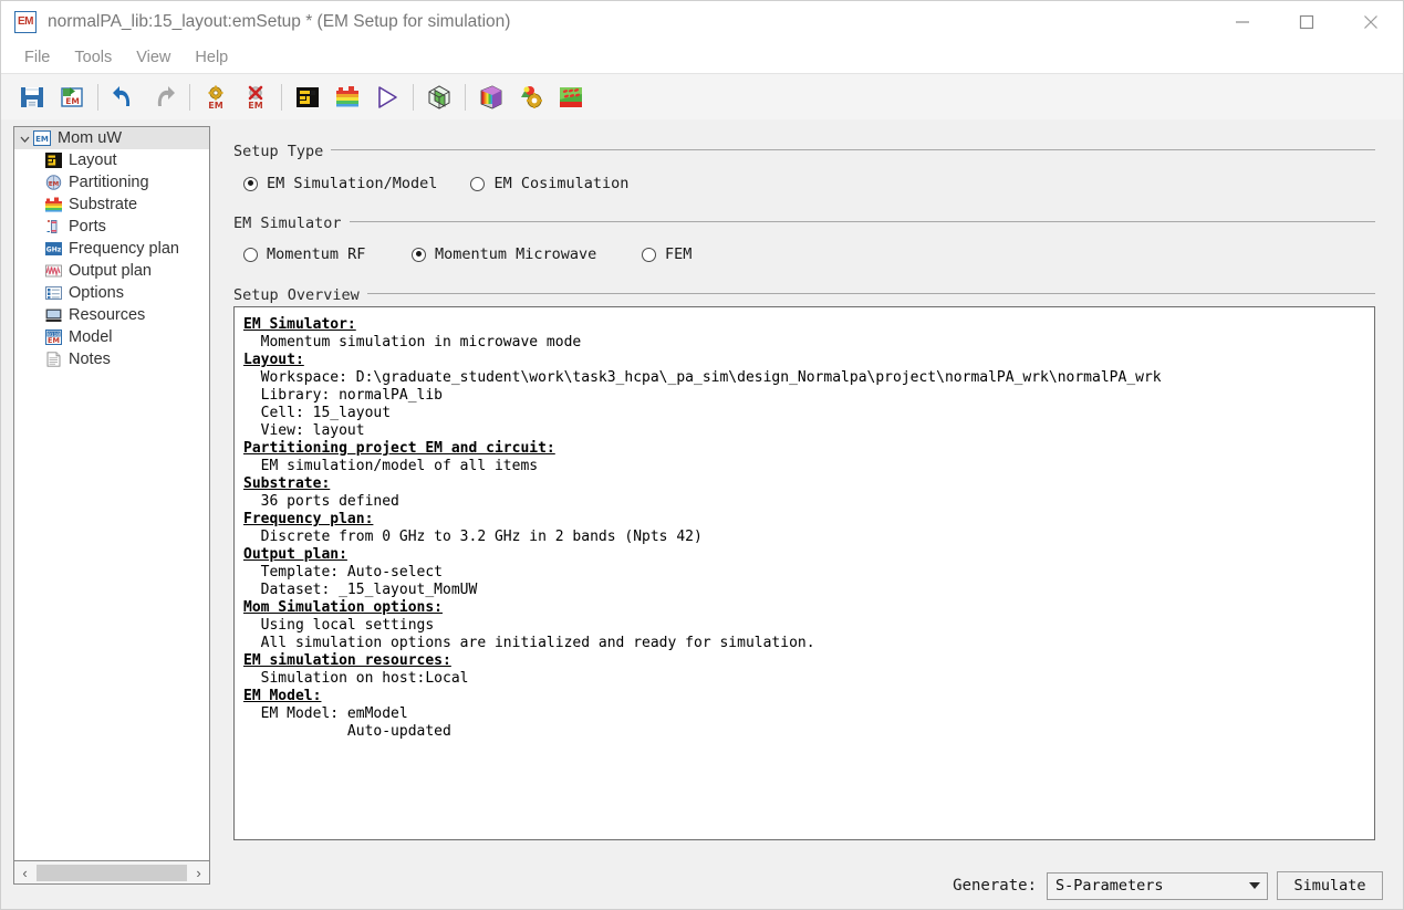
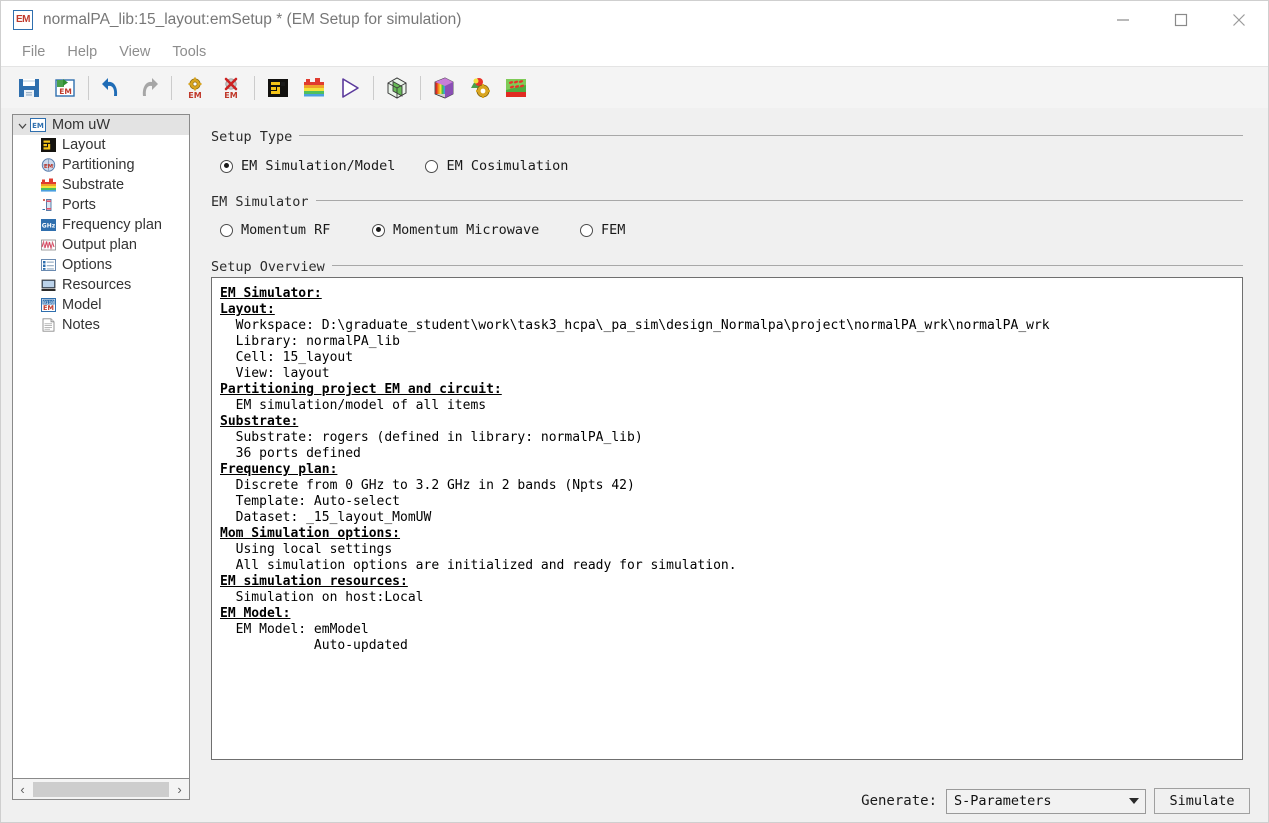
  EM
  normalPA_lib:15_layout:emSetup * (EM Setup for simulation)
  File
- Tools
+ Help
  View
- Help
+ Tools
  EM
  EM
  EM
  EM
  Mom uW
  Layout
  Partitioning
  Substrate
  Ports
  Frequency plan
  Output plan
  Options
  Resources
  EM
  Model
  Notes
  ‹
  ›
  Setup Type
  EM Simulation/Model
  EM Cosimulation
  EM Simulator
  Momentum RF
  Momentum Microwave
  FEM
  Setup Overview
  EM Simulator:
- Momentum simulation in microwave mode
  Layout:
  Workspace: D:\graduate_student\work\task3_hcpa\_pa_sim\design_Normalpa\project\normalPA_wrk\normalPA_wrk
  Library: normalPA_lib
  Cell: 15_layout
  View: layout
  Partitioning project EM and circuit:
  EM simulation/model of all items
  Substrate:
+ Substrate: rogers (defined in library: normalPA_lib)
  36 ports defined
  Frequency plan:
  Discrete from 0 GHz to 3.2 GHz in 2 bands (Npts 42)
- Output plan:
  Template: Auto-select
  Dataset: _15_layout_MomUW
  Mom Simulation options:
  Using local settings
  All simulation options are initialized and ready for simulation.
  EM simulation resources:
  Simulation on host:Local
  EM Model:
  EM Model: emModel
  Auto-updated
  Generate:
  S-Parameters
  Simulate
